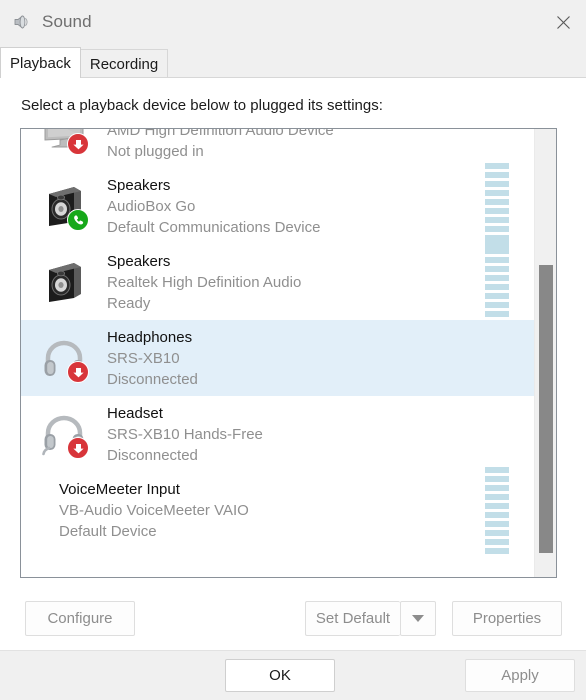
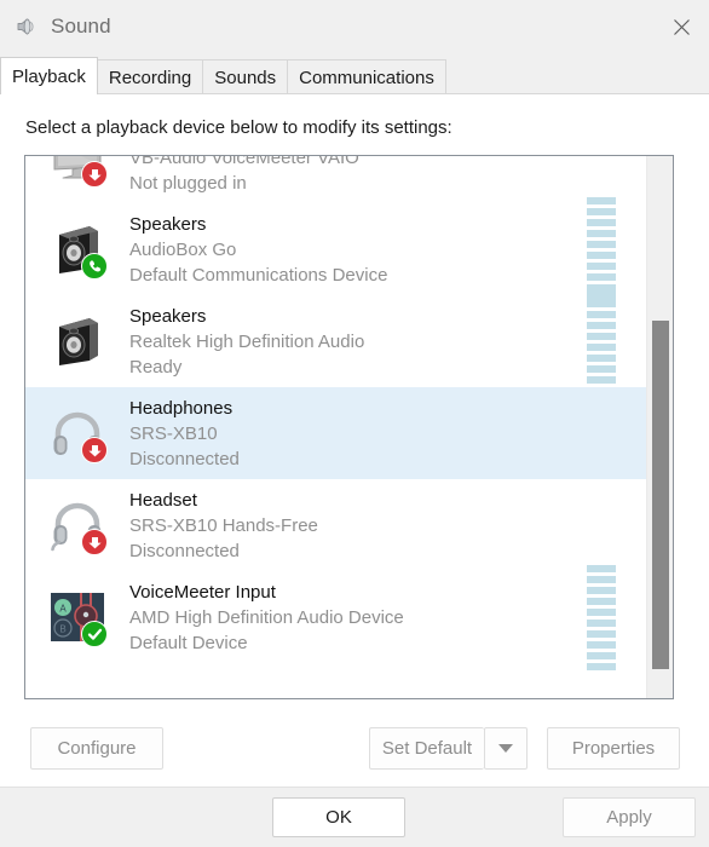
  Sound
  Playback
  Recording
+ Sounds
+ Communications
- Select a playback device below to plugged its settings:
+ Select a playback device below to modify its settings:
- AMD High Definition Audio Device
+ VB-Audio VoiceMeeter VAIO
  Not plugged in
  Speakers
  AudioBox Go
  Default Communications Device
  Speakers
  Realtek High Definition Audio
  Ready
  Headphones
  SRS-XB10
  Disconnected
  Headset
  SRS-XB10 Hands-Free
  Disconnected
+ A
+ B
  VoiceMeeter Input
- VB-Audio VoiceMeeter VAIO
+ AMD High Definition Audio Device
  Default Device
  Configure
  Set Default
  Properties
  OK
  Apply
